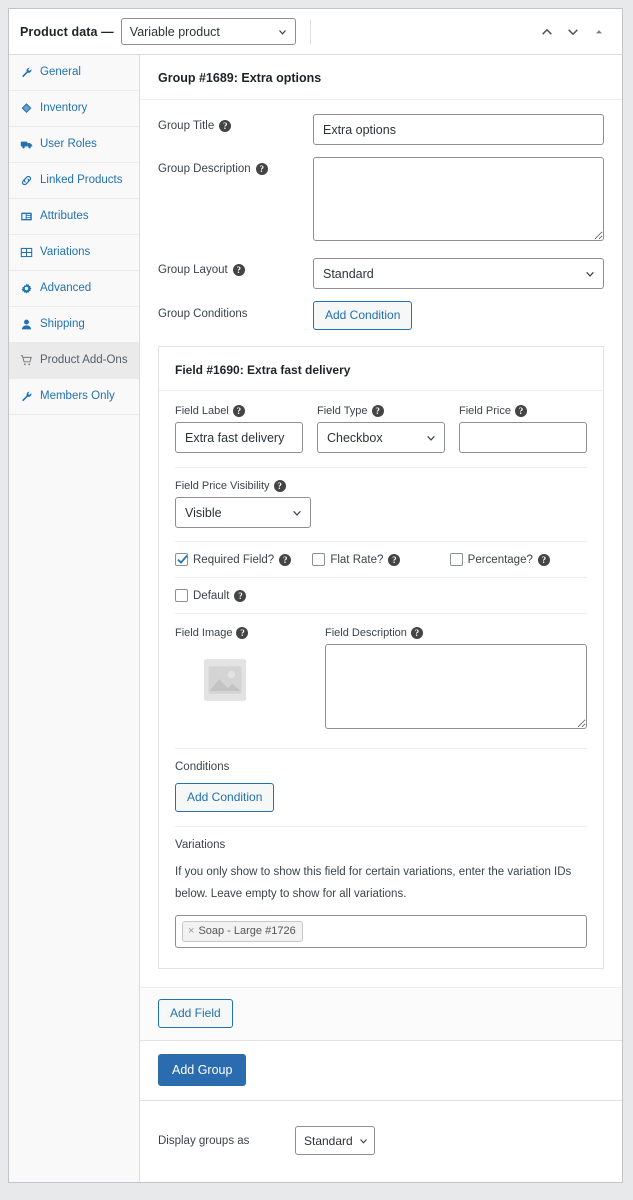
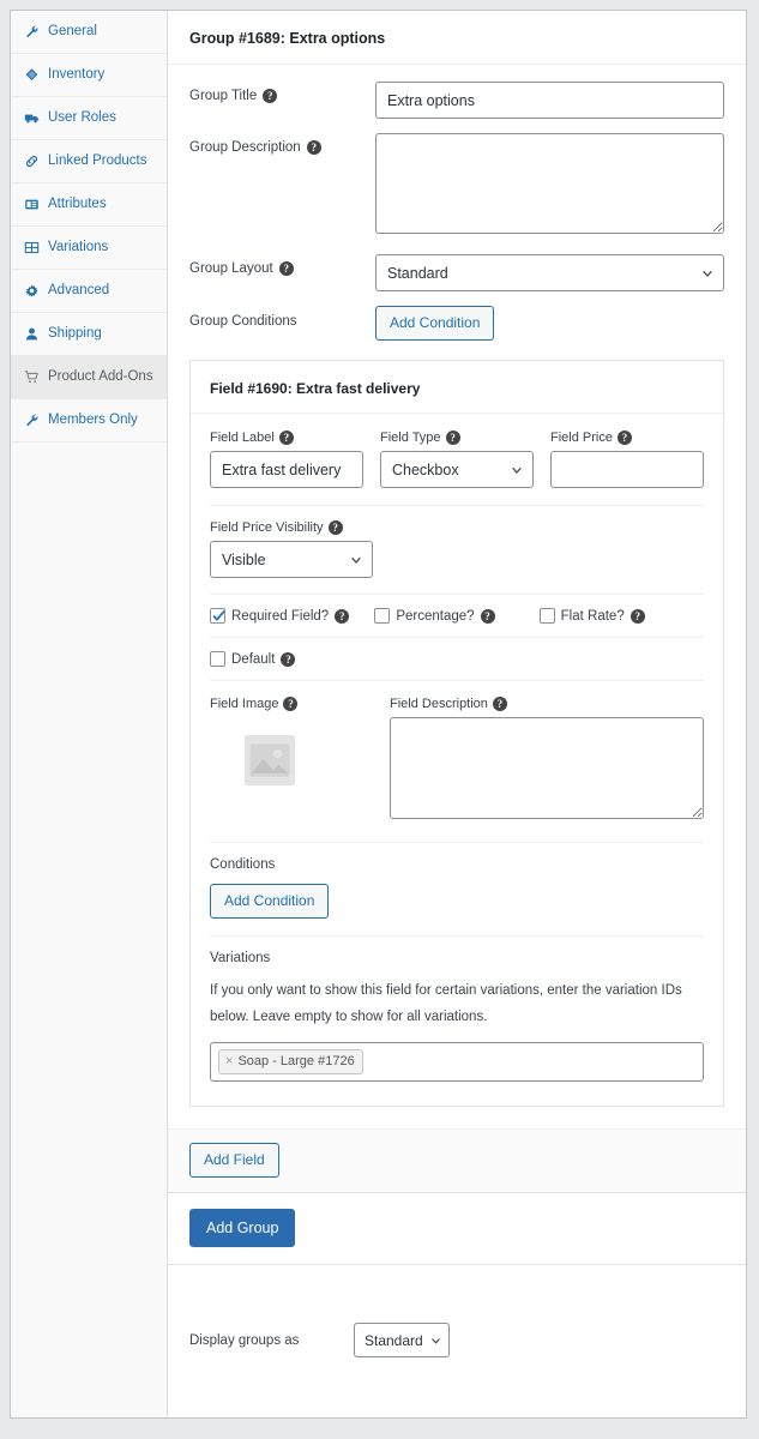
- Product data —
- Variable product
  General
  Inventory
  User Roles
  Linked Products
  Attributes
  Variations
  Advanced
  Shipping
  Product Add-Ons
  Members Only
  Group #1689: Extra options
  Group Title
  ?
  Extra options
  Group Description
  ?
  Group Layout
  ?
  Standard
  Group Conditions
  Add Condition
  Field #1690: Extra fast delivery
  Field Label
  ?
  Extra fast delivery
  Field Type
  ?
  Checkbox
  Field Price
  ?
  Field Price Visibility
  ?
  Visible
  Required Field?
  ?
- Flat Rate?
+ Percentage?
  ?
- Percentage?
+ Flat Rate?
  ?
  Default
  ?
  Field Image
  ?
  Field Description
  ?
  Conditions
  Add Condition
  Variations
- If you only show to show this field for certain variations, enter the variation IDs below. Leave empty to show for all variations.
+ If you only want to show this field for certain variations, enter the variation IDs below. Leave empty to show for all variations.
  ×
  Soap - Large #1726
  Add Field
  Add Group
  Display groups as
  Standard
